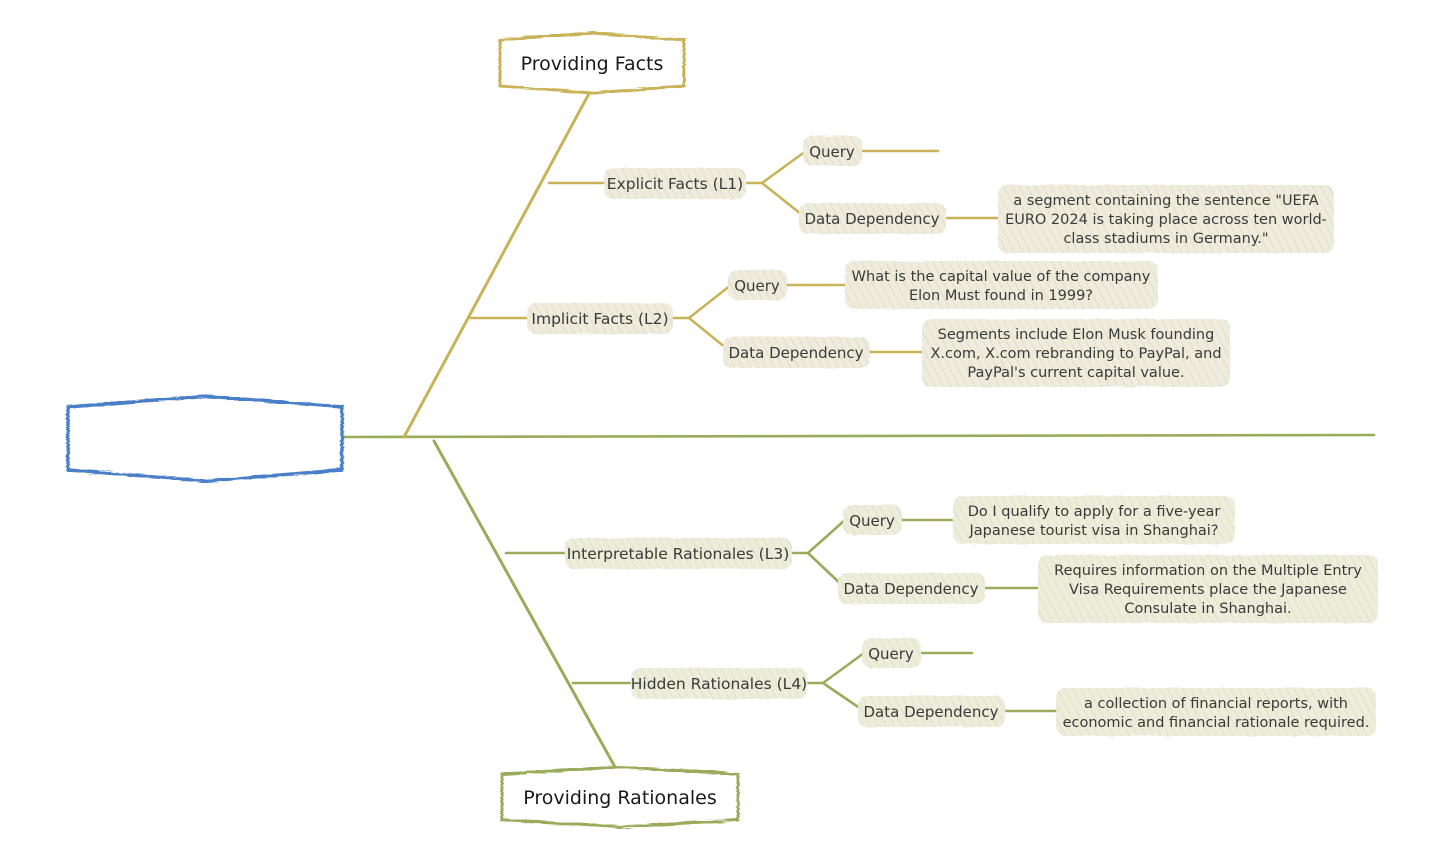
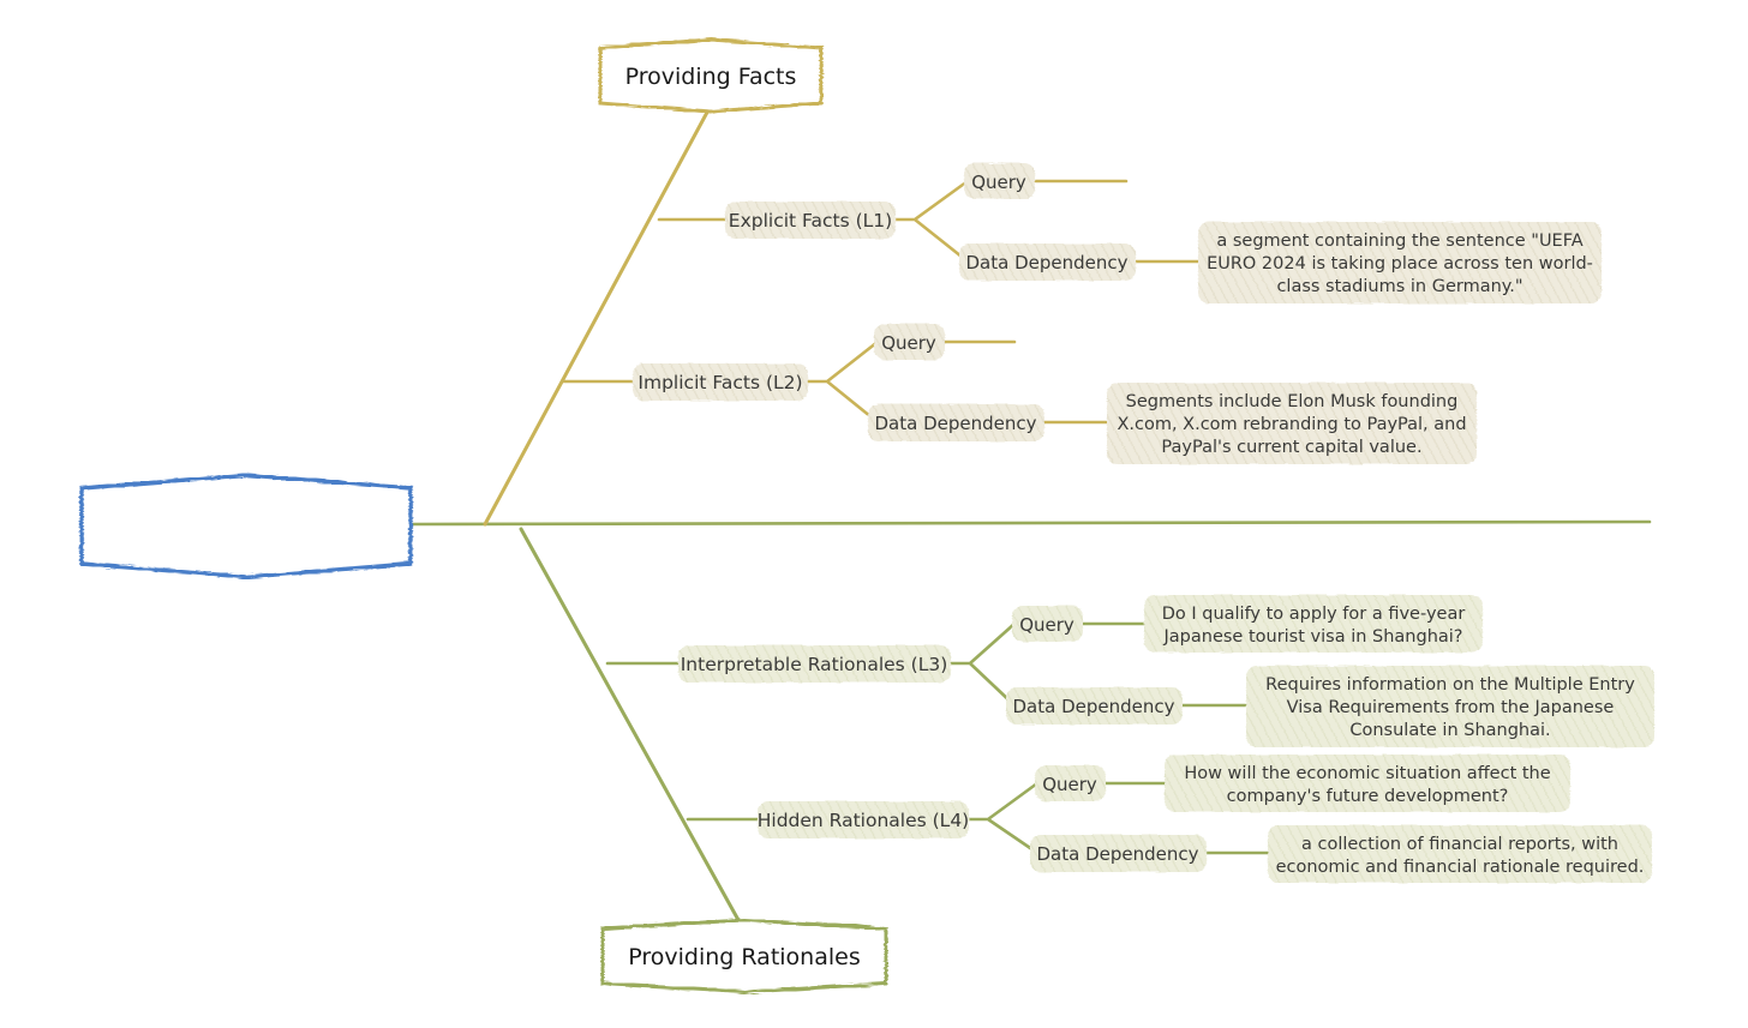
  Providing Facts
  Providing Rationales
  Explicit Facts (L1)
  Query
  Data Dependency
  a segment containing the sentence "UEFA
  EURO 2024 is taking place across ten world-
  class stadiums in Germany."
  Implicit Facts (L2)
  Query
- What is the capital value of the company
- Elon Must found in 1999?
  Data Dependency
  Segments include Elon Musk founding
  X.com, X.com rebranding to PayPal, and
  PayPal's current capital value.
  Interpretable Rationales (L3)
  Query
  Do I qualify to apply for a five-year
  Japanese tourist visa in Shanghai?
  Data Dependency
  Requires information on the Multiple Entry
- Visa Requirements place the Japanese
+ Visa Requirements from the Japanese
  Consulate in Shanghai.
  Hidden Rationales (L4)
  Query
+ How will the economic situation affect the
+ company's future development?
  Data Dependency
  a collection of financial reports, with
  economic and financial rationale required.
